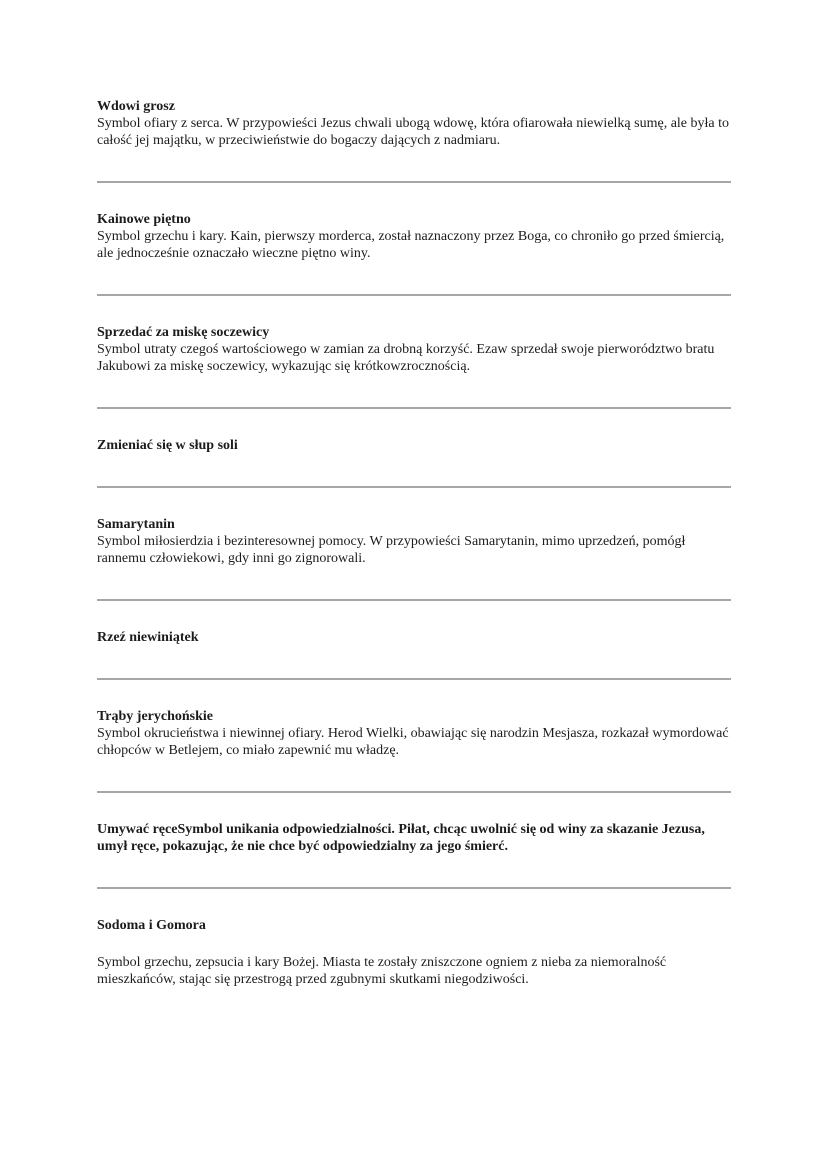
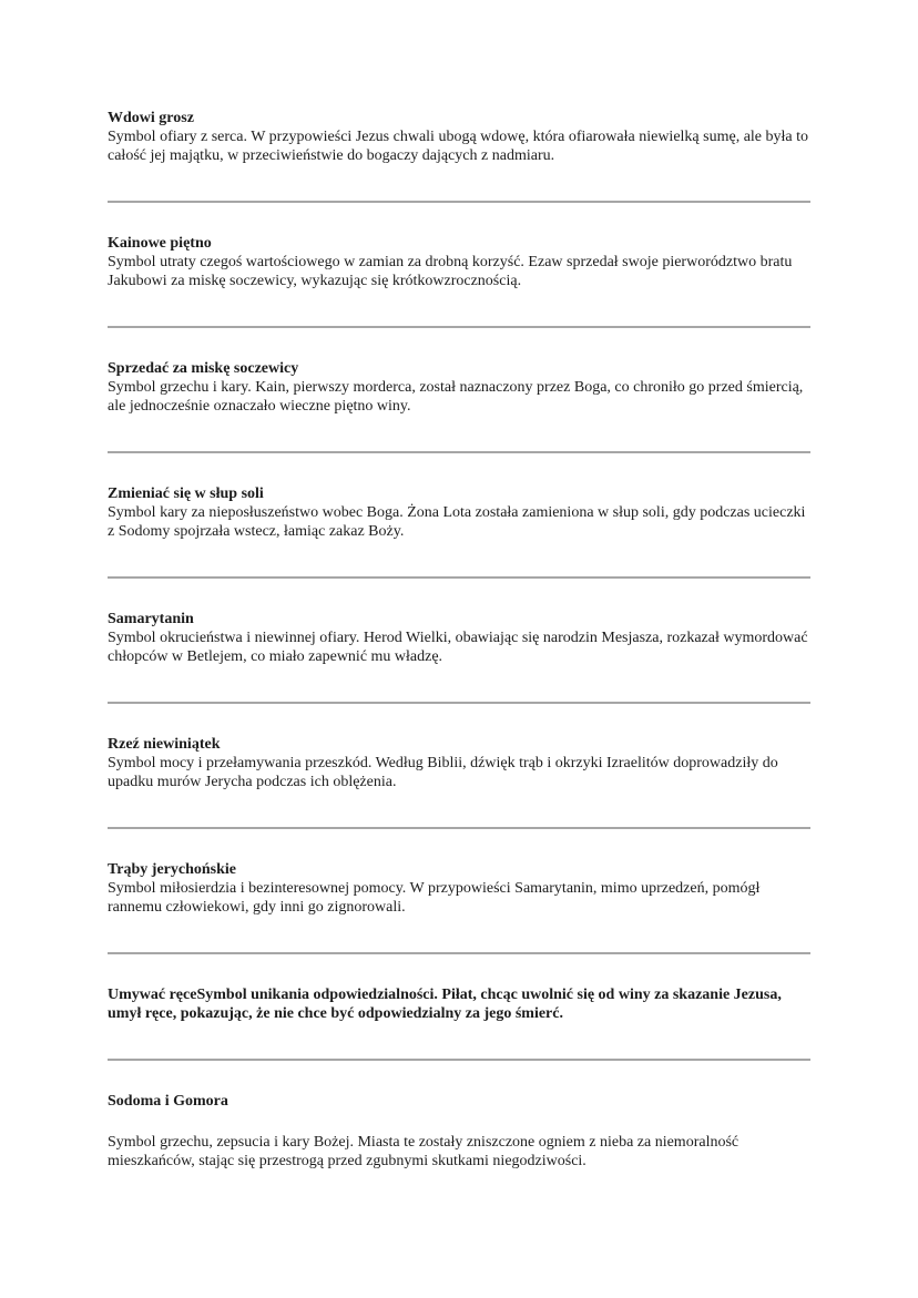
  Wdowi grosz
  Symbol ofiary z serca. W przypowieści Jezus chwali ubogą wdowę, która ofiarowała niewielką sumę, ale była to całość jej majątku, w przeciwieństwie do bogaczy dających z nadmiaru.
  Kainowe piętno
- Symbol grzechu i kary. Kain, pierwszy morderca, został naznaczony przez Boga, co chroniło go przed śmiercią, ale jednocześnie oznaczało wieczne piętno winy.
+ Symbol utraty czegoś wartościowego w zamian za drobną korzyść. Ezaw sprzedał swoje pierworództwo bratu Jakubowi za miskę soczewicy, wykazując się krótkowzrocznością.
  Sprzedać za miskę soczewicy
- Symbol utraty czegoś wartościowego w zamian za drobną korzyść. Ezaw sprzedał swoje pierworództwo bratu Jakubowi za miskę soczewicy, wykazując się krótkowzrocznością.
+ Symbol grzechu i kary. Kain, pierwszy morderca, został naznaczony przez Boga, co chroniło go przed śmiercią, ale jednocześnie oznaczało wieczne piętno winy.
  Zmieniać się w słup soli
+ Symbol kary za nieposłuszeństwo wobec Boga. Żona Lota została zamieniona w słup soli, gdy podczas ucieczki z Sodomy spojrzała wstecz, łamiąc zakaz Boży.
  Samarytanin
- Symbol miłosierdzia i bezinteresownej pomocy. W przypowieści Samarytanin, mimo uprzedzeń, pomógł rannemu człowiekowi, gdy inni go zignorowali.
+ Symbol okrucieństwa i niewinnej ofiary. Herod Wielki, obawiając się narodzin Mesjasza, rozkazał wymordować chłopców w Betlejem, co miało zapewnić mu władzę.
  Rzeź niewiniątek
+ Symbol mocy i przełamywania przeszkód. Według Biblii, dźwięk trąb i okrzyki Izraelitów doprowadziły do upadku murów Jerycha podczas ich oblężenia.
  Trąby jerychońskie
- Symbol okrucieństwa i niewinnej ofiary. Herod Wielki, obawiając się narodzin Mesjasza, rozkazał wymordować chłopców w Betlejem, co miało zapewnić mu władzę.
+ Symbol miłosierdzia i bezinteresownej pomocy. W przypowieści Samarytanin, mimo uprzedzeń, pomógł rannemu człowiekowi, gdy inni go zignorowali.
  Umywać ręceSymbol unikania odpowiedzialności. Piłat, chcąc uwolnić się od winy za skazanie Jezusa, umył ręce, pokazując, że nie chce być odpowiedzialny za jego śmierć.
  Sodoma i Gomora
  Symbol grzechu, zepsucia i kary Bożej. Miasta te zostały zniszczone ogniem z nieba za niemoralność mieszkańców, stając się przestrogą przed zgubnymi skutkami niegodziwości.
